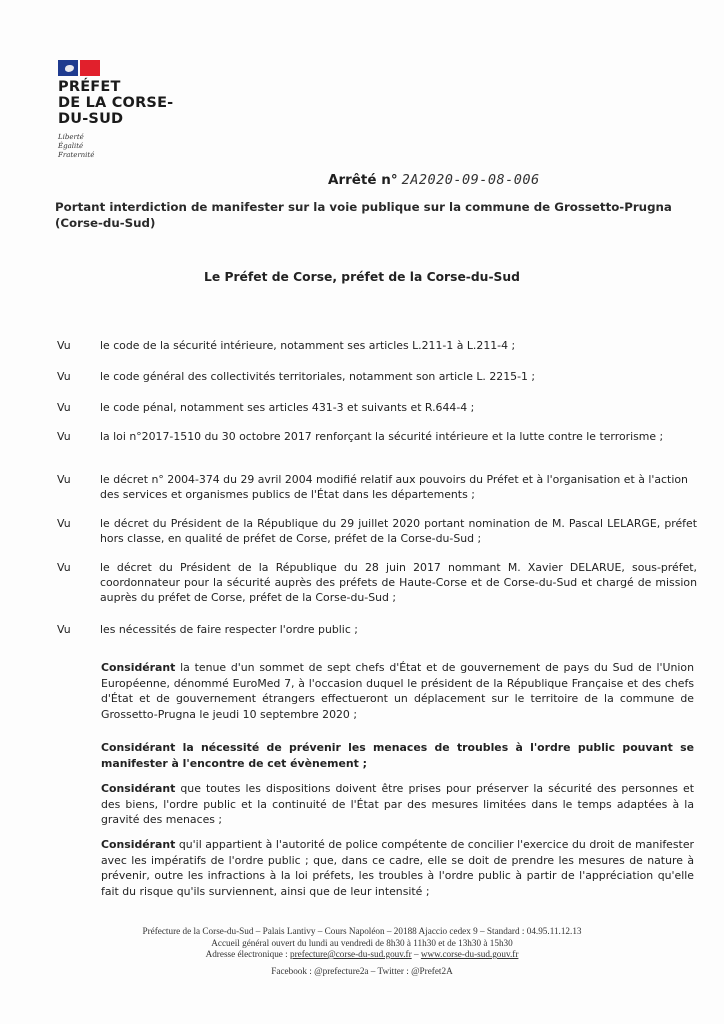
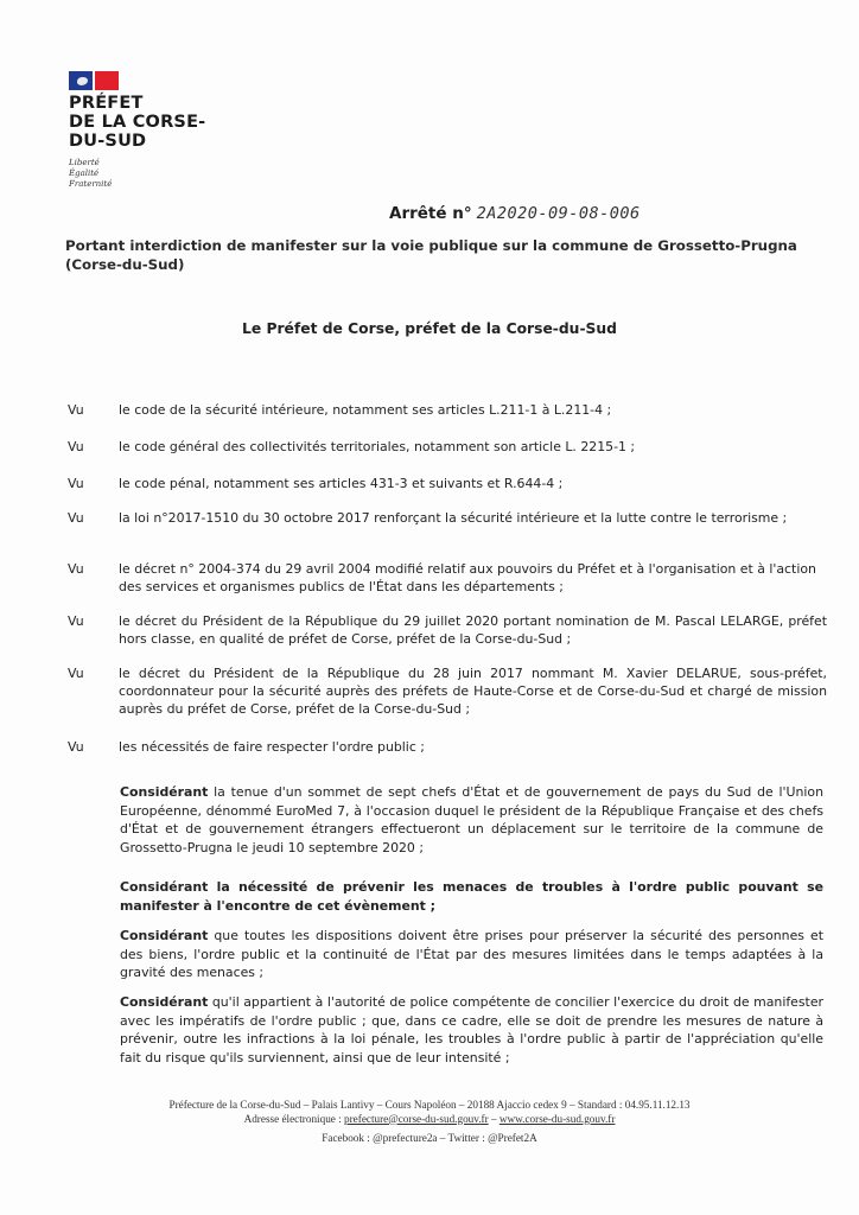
  PRÉFET
  DE LA CORSE-
  DU-SUD
  Liberté
  Égalité
  Fraternité
  Arrêté n° 2A2020-09-08-006
  Portant interdiction de manifester sur la voie publique sur la commune de Grossetto-Prugna (Corse-du-Sud)
  Le Préfet de Corse, préfet de la Corse-du-Sud
  Vu
  le code de la sécurité intérieure, notamment ses articles L.211-1 à L.211-4 ;
  Vu
  le code général des collectivités territoriales, notamment son article L. 2215-1 ;
  Vu
  le code pénal, notamment ses articles 431-3 et suivants et R.644-4 ;
  Vu
  la loi n°2017-1510 du 30 octobre 2017 renforçant la sécurité intérieure et la lutte contre le terrorisme ;
  Vu
  le décret n° 2004-374 du 29 avril 2004 modifié relatif aux pouvoirs du Préfet et à l'organisation et à l'action des services et organismes publics de l'État dans les départements ;
  Vu
  le décret du Président de la République du 29 juillet 2020 portant nomination de M. Pascal LELARGE, préfet hors classe, en qualité de préfet de Corse, préfet de la Corse-du-Sud ;
  Vu
  le décret du Président de la République du 28 juin 2017 nommant M. Xavier DELARUE, sous-préfet, coordonnateur pour la sécurité auprès des préfets de Haute-Corse et de Corse-du-Sud et chargé de mission auprès du préfet de Corse, préfet de la Corse-du-Sud ;
  Vu
  les nécessités de faire respecter l'ordre public ;
  Considérant la tenue d'un sommet de sept chefs d'État et de gouvernement de pays du Sud de l'Union Européenne, dénommé EuroMed 7, à l'occasion duquel le président de la République Française et des chefs d'État et de gouvernement étrangers effectueront un déplacement sur le territoire de la commune de Grossetto-Prugna le jeudi 10 septembre 2020 ;
  Considérant la nécessité de prévenir les menaces de troubles à l'ordre public pouvant se manifester à l'encontre de cet évènement ;
  Considérant que toutes les dispositions doivent être prises pour préserver la sécurité des personnes et des biens, l'ordre public et la continuité de l'État par des mesures limitées dans le temps adaptées à la gravité des menaces ;
- Considérant qu'il appartient à l'autorité de police compétente de concilier l'exercice du droit de manifester avec les impératifs de l'ordre public ; que, dans ce cadre, elle se doit de prendre les mesures de nature à prévenir, outre les infractions à la loi préfets, les troubles à l'ordre public à partir de l'appréciation qu'elle fait du risque qu'ils surviennent, ainsi que de leur intensité ;
+ Considérant qu'il appartient à l'autorité de police compétente de concilier l'exercice du droit de manifester avec les impératifs de l'ordre public ; que, dans ce cadre, elle se doit de prendre les mesures de nature à prévenir, outre les infractions à la loi pénale, les troubles à l'ordre public à partir de l'appréciation qu'elle fait du risque qu'ils surviennent, ainsi que de leur intensité ;
  Préfecture de la Corse-du-Sud – Palais Lantivy – Cours Napoléon – 20188 Ajaccio cedex 9 – Standard : 04.95.11.12.13
- Accueil général ouvert du lundi au vendredi de 8h30 à 11h30 et de 13h30 à 15h30
  Adresse électronique : prefecture@corse-du-sud.gouv.fr – www.corse-du-sud.gouv.fr
  Facebook : @prefecture2a – Twitter : @Prefet2A
